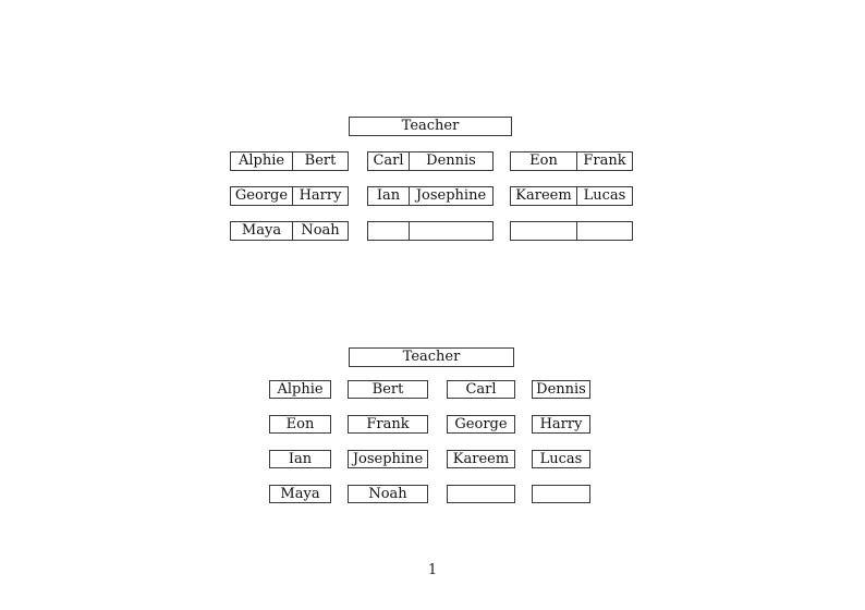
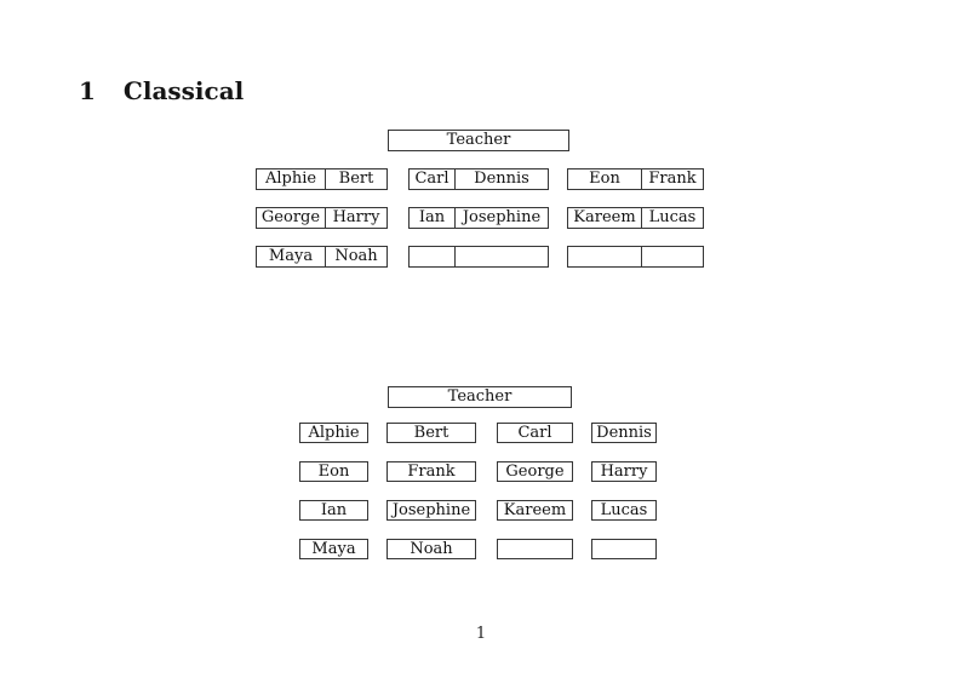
+ 1 Classical
  Teacher
  Alphie
  Bert
  George
  Harry
  Maya
  Noah
  Carl
  Dennis
  Ian
  Josephine
  Eon
  Frank
  Kareem
  Lucas
  Teacher
  Alphie
  Bert
  Carl
  Dennis
  Eon
  Frank
  George
  Harry
  Ian
  Josephine
  Kareem
  Lucas
  Maya
  Noah
  1
